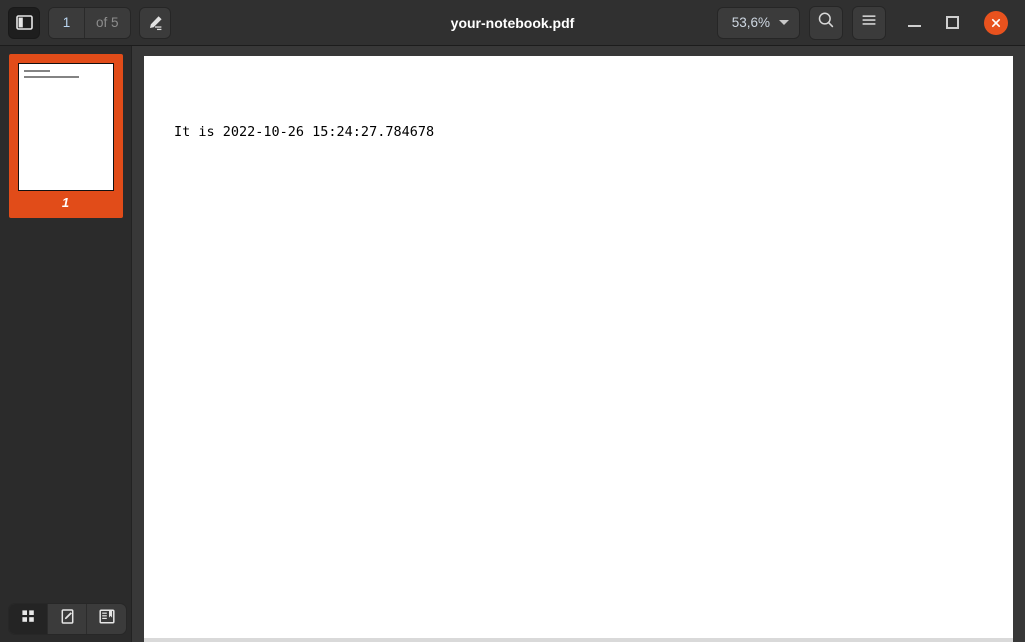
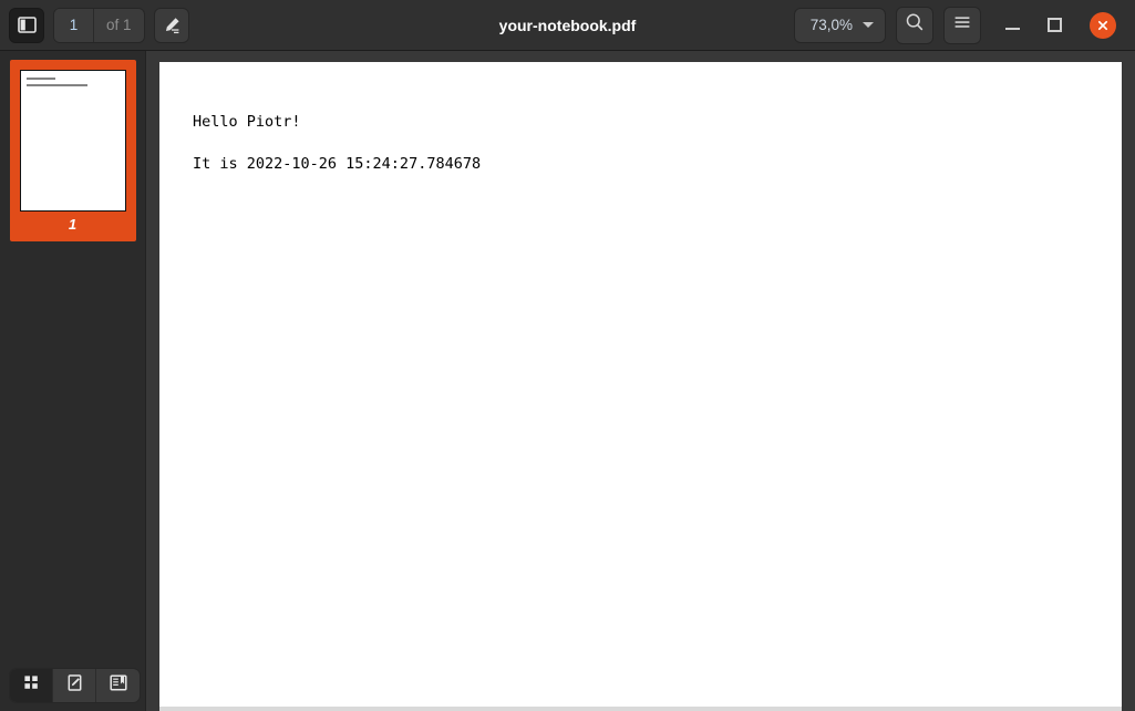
  1
- of 5
+ of 1
  your-notebook.pdf
- 53,6%
+ 73,0%
  1
+ Hello Piotr!
  It is 2022-10-26 15:24:27.784678
